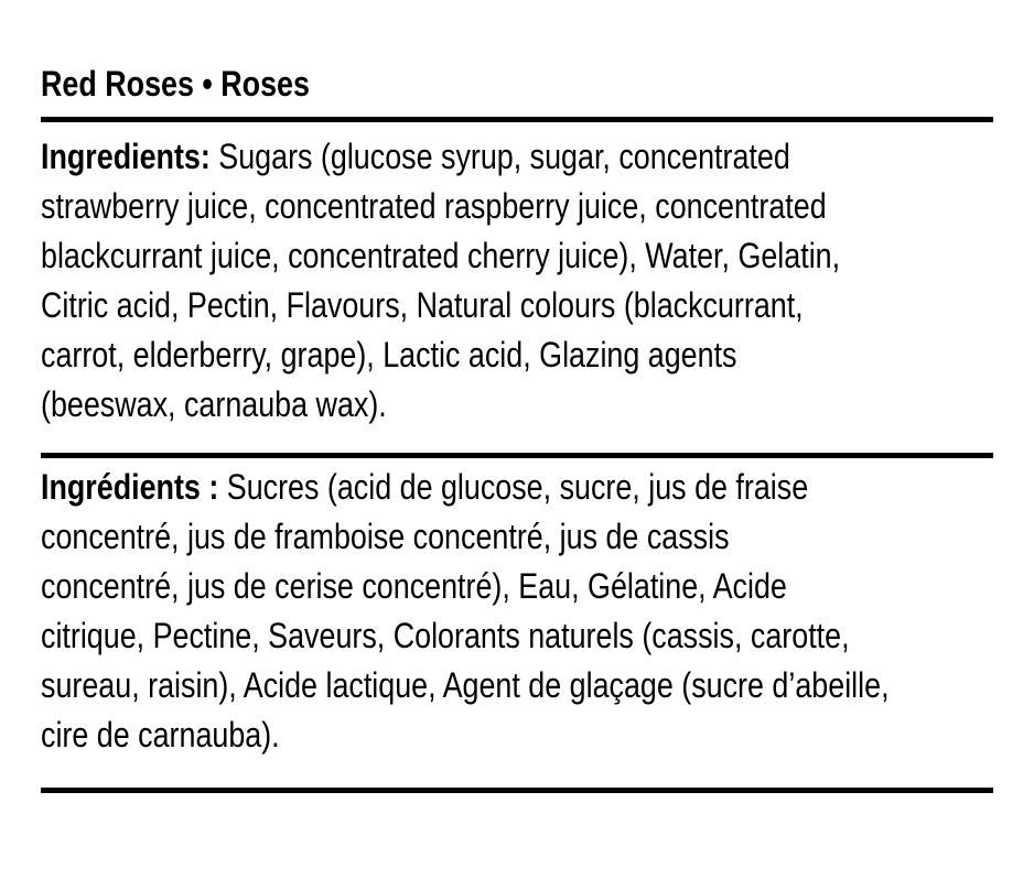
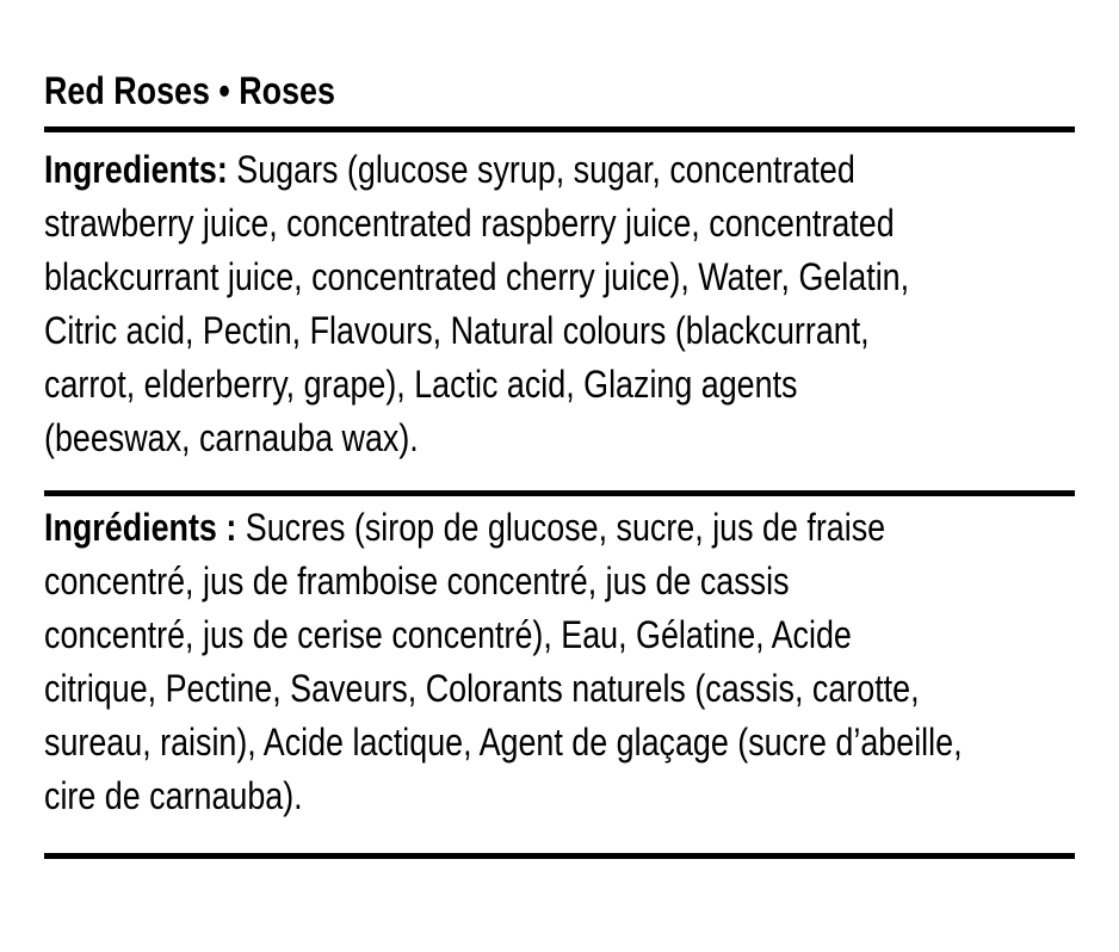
  Red Roses • Roses
  Ingredients: Sugars (glucose syrup, sugar, concentrated
  strawberry juice, concentrated raspberry juice, concentrated
  blackcurrant juice, concentrated cherry juice), Water, Gelatin,
  Citric acid, Pectin, Flavours, Natural colours (blackcurrant,
  carrot, elderberry, grape), Lactic acid, Glazing agents
  (beeswax, carnauba wax).
- Ingrédients : Sucres (acid de glucose, sucre, jus de fraise
+ Ingrédients : Sucres (sirop de glucose, sucre, jus de fraise
  concentré, jus de framboise concentré, jus de cassis
  concentré, jus de cerise concentré), Eau, Gélatine, Acide
  citrique, Pectine, Saveurs, Colorants naturels (cassis, carotte,
  sureau, raisin), Acide lactique, Agent de glaçage (sucre d’abeille,
  cire de carnauba).
